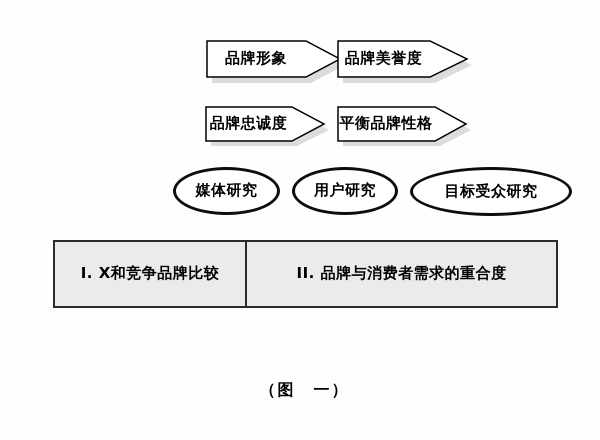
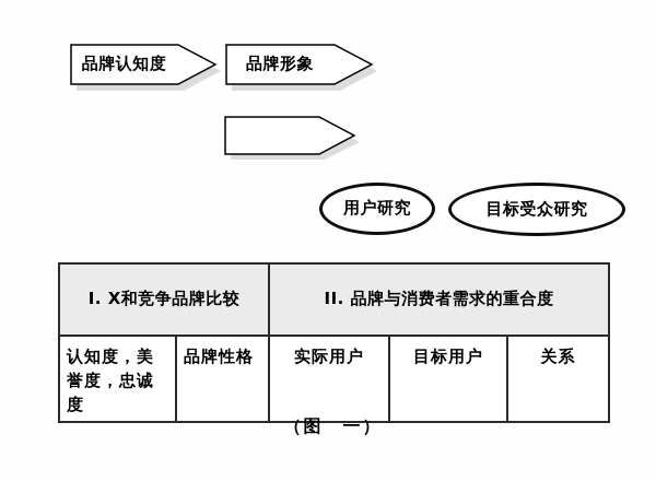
+ 品牌认知度
  品牌形象
- 品牌美誉度
- 品牌忠诚度
- 平衡品牌性格
- 媒体研究
  用户研究
  目标受众研究
  I. X和竞争品牌比较	II. 品牌与消费者需求的重合度
+ 认知度，美誉度，忠诚度	品牌性格	实际用户	目标用户	关系
  （图 一）
